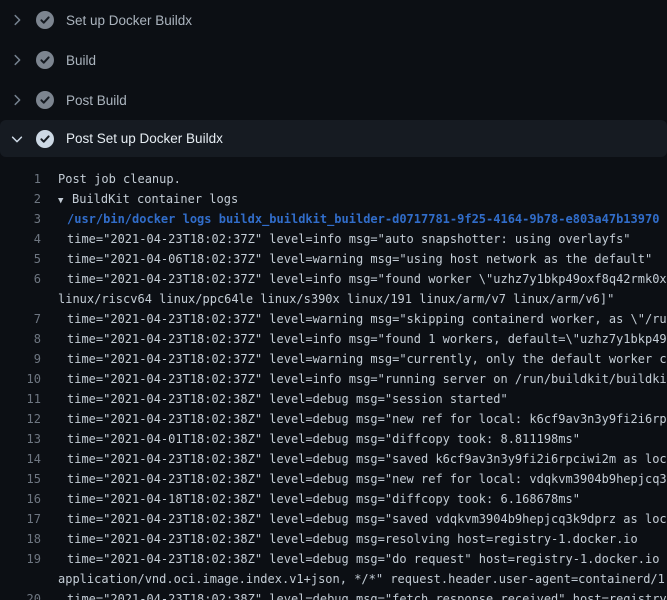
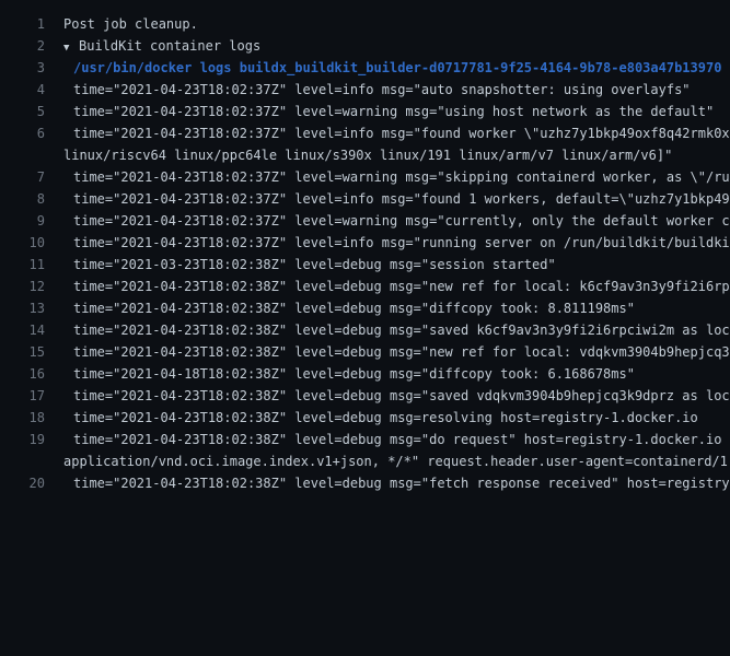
- Set up Docker Buildx
- Build
- Post Build
- Post Set up Docker Buildx
  1
  Post job cleanup.
  2
  ▼
  BuildKit container logs
  3
  /usr/bin/docker logs buildx_buildkit_builder-d0717781-9f25-4164-9b78-e803a47b13970
  4
  time="2021-04-23T18:02:37Z" level=info msg="auto snapshotter: using overlayfs"
  5
- time="2021-04-06T18:02:37Z" level=warning msg="using host network as the default"
+ time="2021-04-23T18:02:37Z" level=warning msg="using host network as the default"
  6
  time="2021-04-23T18:02:37Z" level=info msg="found worker \"uzhz7y1bkp49oxf8q42rmk0x
  linux/riscv64 linux/ppc64le linux/s390x linux/191 linux/arm/v7 linux/arm/v6]"
  7
  time="2021-04-23T18:02:37Z" level=warning msg="skipping containerd worker, as \"/ru
  8
  time="2021-04-23T18:02:37Z" level=info msg="found 1 workers, default=\"uzhz7y1bkp49
  9
  time="2021-04-23T18:02:37Z" level=warning msg="currently, only the default worker c
  10
  time="2021-04-23T18:02:37Z" level=info msg="running server on /run/buildkit/buildki
  11
- time="2021-04-23T18:02:38Z" level=debug msg="session started"
+ time="2021-03-23T18:02:38Z" level=debug msg="session started"
  12
  time="2021-04-23T18:02:38Z" level=debug msg="new ref for local: k6cf9av3n3y9fi2i6rp
  13
- time="2021-04-01T18:02:38Z" level=debug msg="diffcopy took: 8.811198ms"
+ time="2021-04-23T18:02:38Z" level=debug msg="diffcopy took: 8.811198ms"
  14
  time="2021-04-23T18:02:38Z" level=debug msg="saved k6cf9av3n3y9fi2i6rpciwi2m as loc
  15
  time="2021-04-23T18:02:38Z" level=debug msg="new ref for local: vdqkvm3904b9hepjcq3
  16
  time="2021-04-18T18:02:38Z" level=debug msg="diffcopy took: 6.168678ms"
  17
  time="2021-04-23T18:02:38Z" level=debug msg="saved vdqkvm3904b9hepjcq3k9dprz as loc
  18
  time="2021-04-23T18:02:38Z" level=debug msg=resolving host=registry-1.docker.io
  19
  time="2021-04-23T18:02:38Z" level=debug msg="do request" host=registry-1.docker.io
  application/vnd.oci.image.index.v1+json, */*" request.header.user-agent=containerd/1
  20
  time="2021-04-23T18:02:38Z" level=debug msg="fetch response received" host=registry
